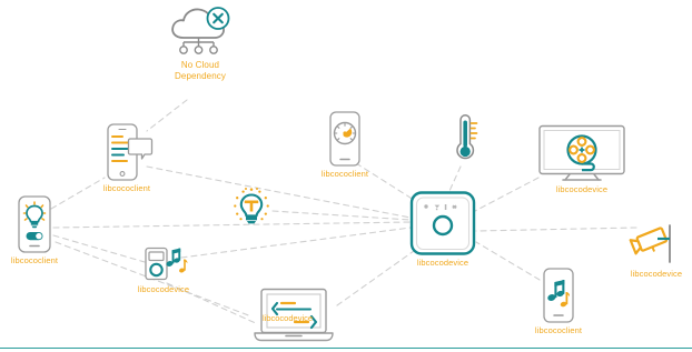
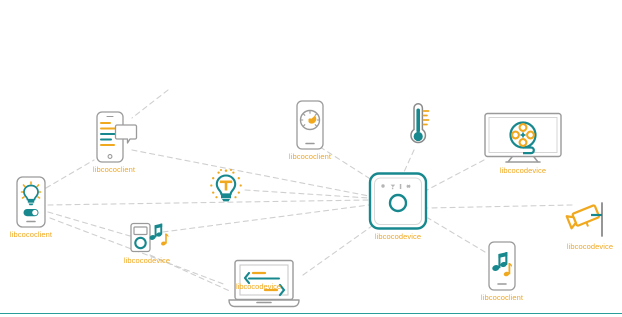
- No Cloud
- Dependency
  libcococlient
  libcococlient
  libcocodevice
  libcocodevice
  libcococlient
  libcocodevice
  libcocodevice
  libcocodevice
  libcococlient
